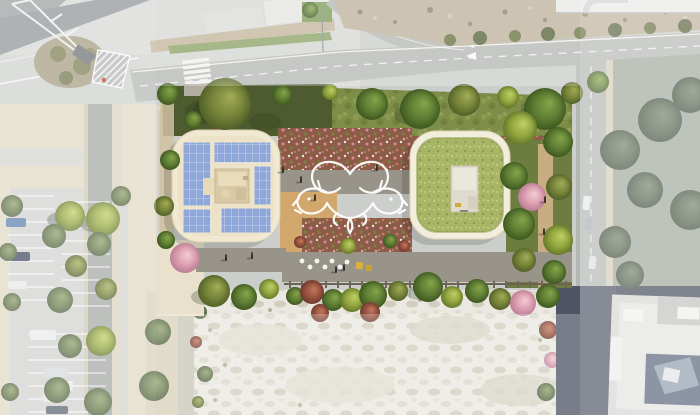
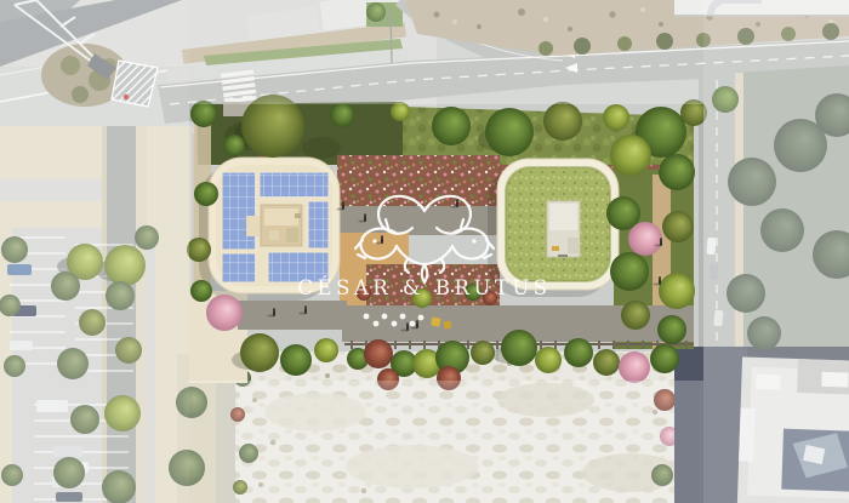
+ CÉSAR & BRUTUS
